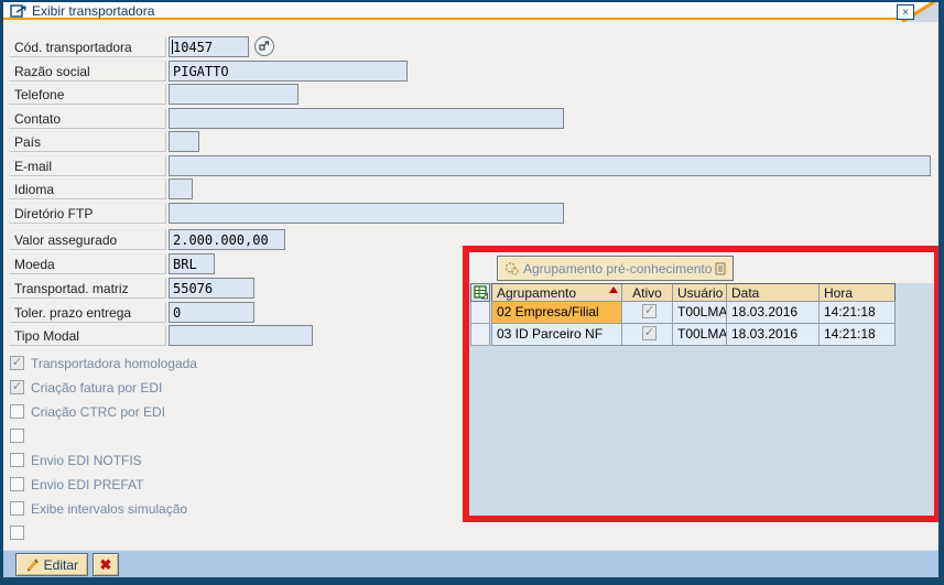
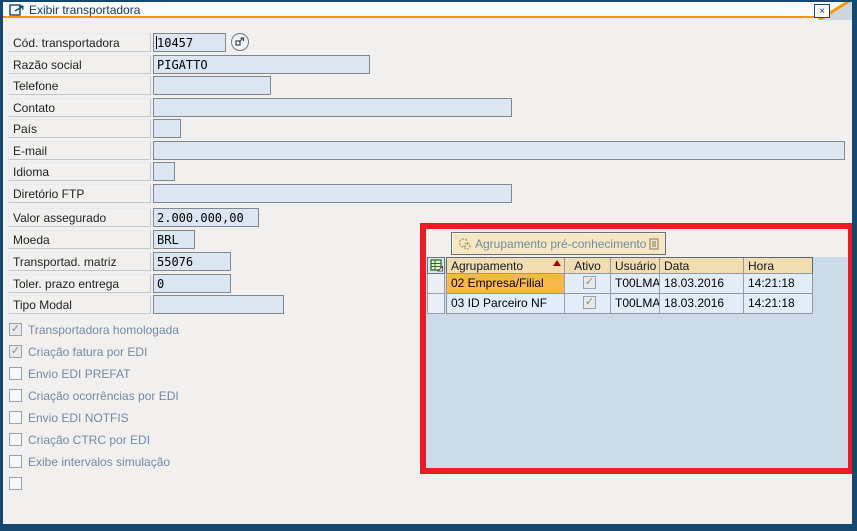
  Exibir transportadora
  ×
  Cód. transportadora
  10457
  Razão social
  PIGATTO
  Telefone
  Contato
  País
  E-mail
  Idioma
  Diretório FTP
  Valor assegurado
  2.000.000,00
  Moeda
  BRL
  Transportad. matriz
  55076
  Toler. prazo entrega
  0
  Tipo Modal
  ✓
  Transportadora homologada
  ✓
  Criação fatura por EDI
- Criação CTRC por EDI
+ Envio EDI PREFAT
+ Criação ocorrências por EDI
  Envio EDI NOTFIS
- Envio EDI PREFAT
+ Criação CTRC por EDI
  Exibe intervalos simulação
  Agrupamento pré-conhecimento
  Agrupamento
  Ativo
  Usuário
  Data
  Hora
  02 Empresa/Filial
  ✓
  T00LMA
  18.03.2016
  14:21:18
  03 ID Parceiro NF
  ✓
  T00LMA
  18.03.2016
  14:21:18
- Editar
- ✖
